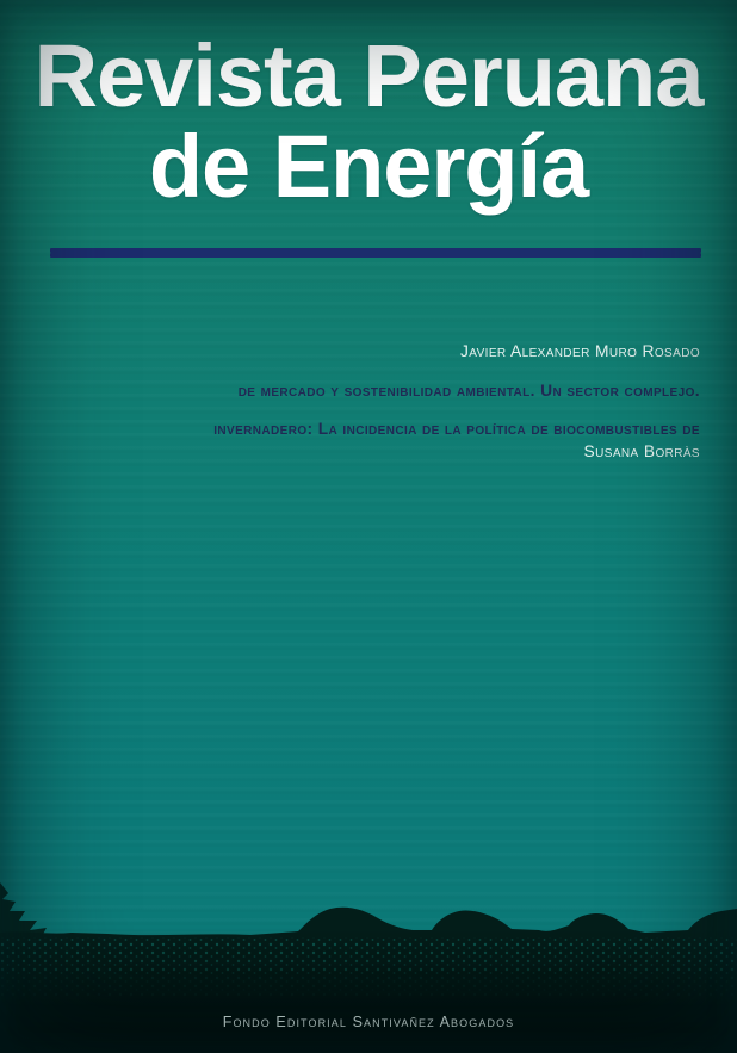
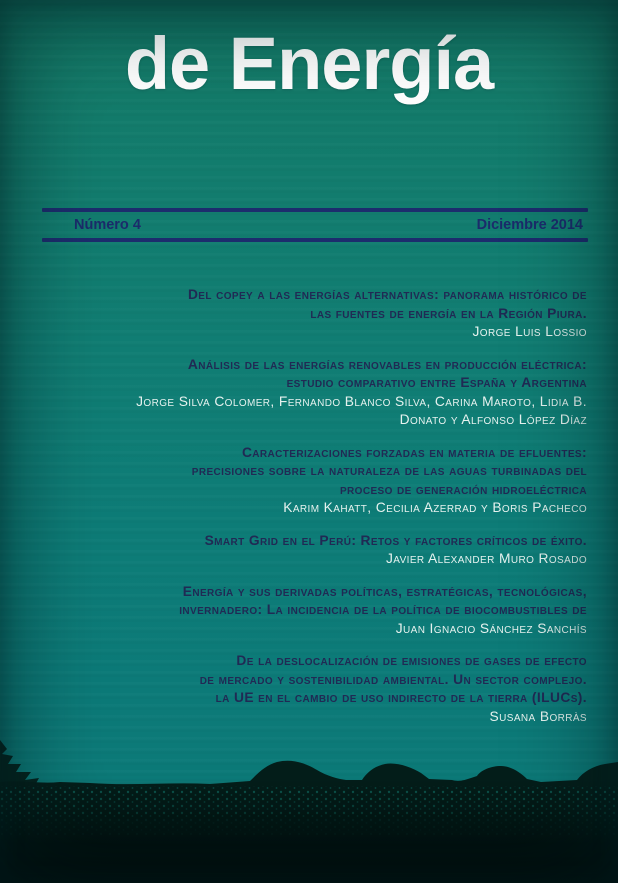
- Revista Peruana
  de Energía
+ Número 4
+ Diciembre 2014
+ Del copey a las energías alternativas: panorama histórico de
+ las fuentes de energía en la Región Piura.
+ Jorge Luis Lossio
+ Análisis de las energías renovables en producción eléctrica:
+ estudio comparativo entre España y Argentina
+ Jorge Silva Colomer, Fernando Blanco Silva, Carina Maroto, Lidia B.
+ Donato y Alfonso López Díaz
+ Caracterizaciones forzadas en materia de efluentes:
+ precisiones sobre la naturaleza de las aguas turbinadas del
+ proceso de generación hidroeléctrica
+ Karim Kahatt, Cecilia Azerrad y Boris Pacheco
+ Smart Grid en el Perú: Retos y factores críticos de éxito.
  Javier Alexander Muro Rosado
+ Energía y sus derivadas políticas, estratégicas, tecnológicas,
- de mercado y sostenibilidad ambiental. Un sector complejo.
+ invernadero: La incidencia de la política de biocombustibles de
+ Juan Ignacio Sánchez Sanchís
+ De la deslocalización de emisiones de gases de efecto
- invernadero: La incidencia de la política de biocombustibles de
+ de mercado y sostenibilidad ambiental. Un sector complejo.
+ la UE en el cambio de uso indirecto de la tierra (ILUCs).
  Susana Borràs
- Fondo Editorial Santivañez Abogados
